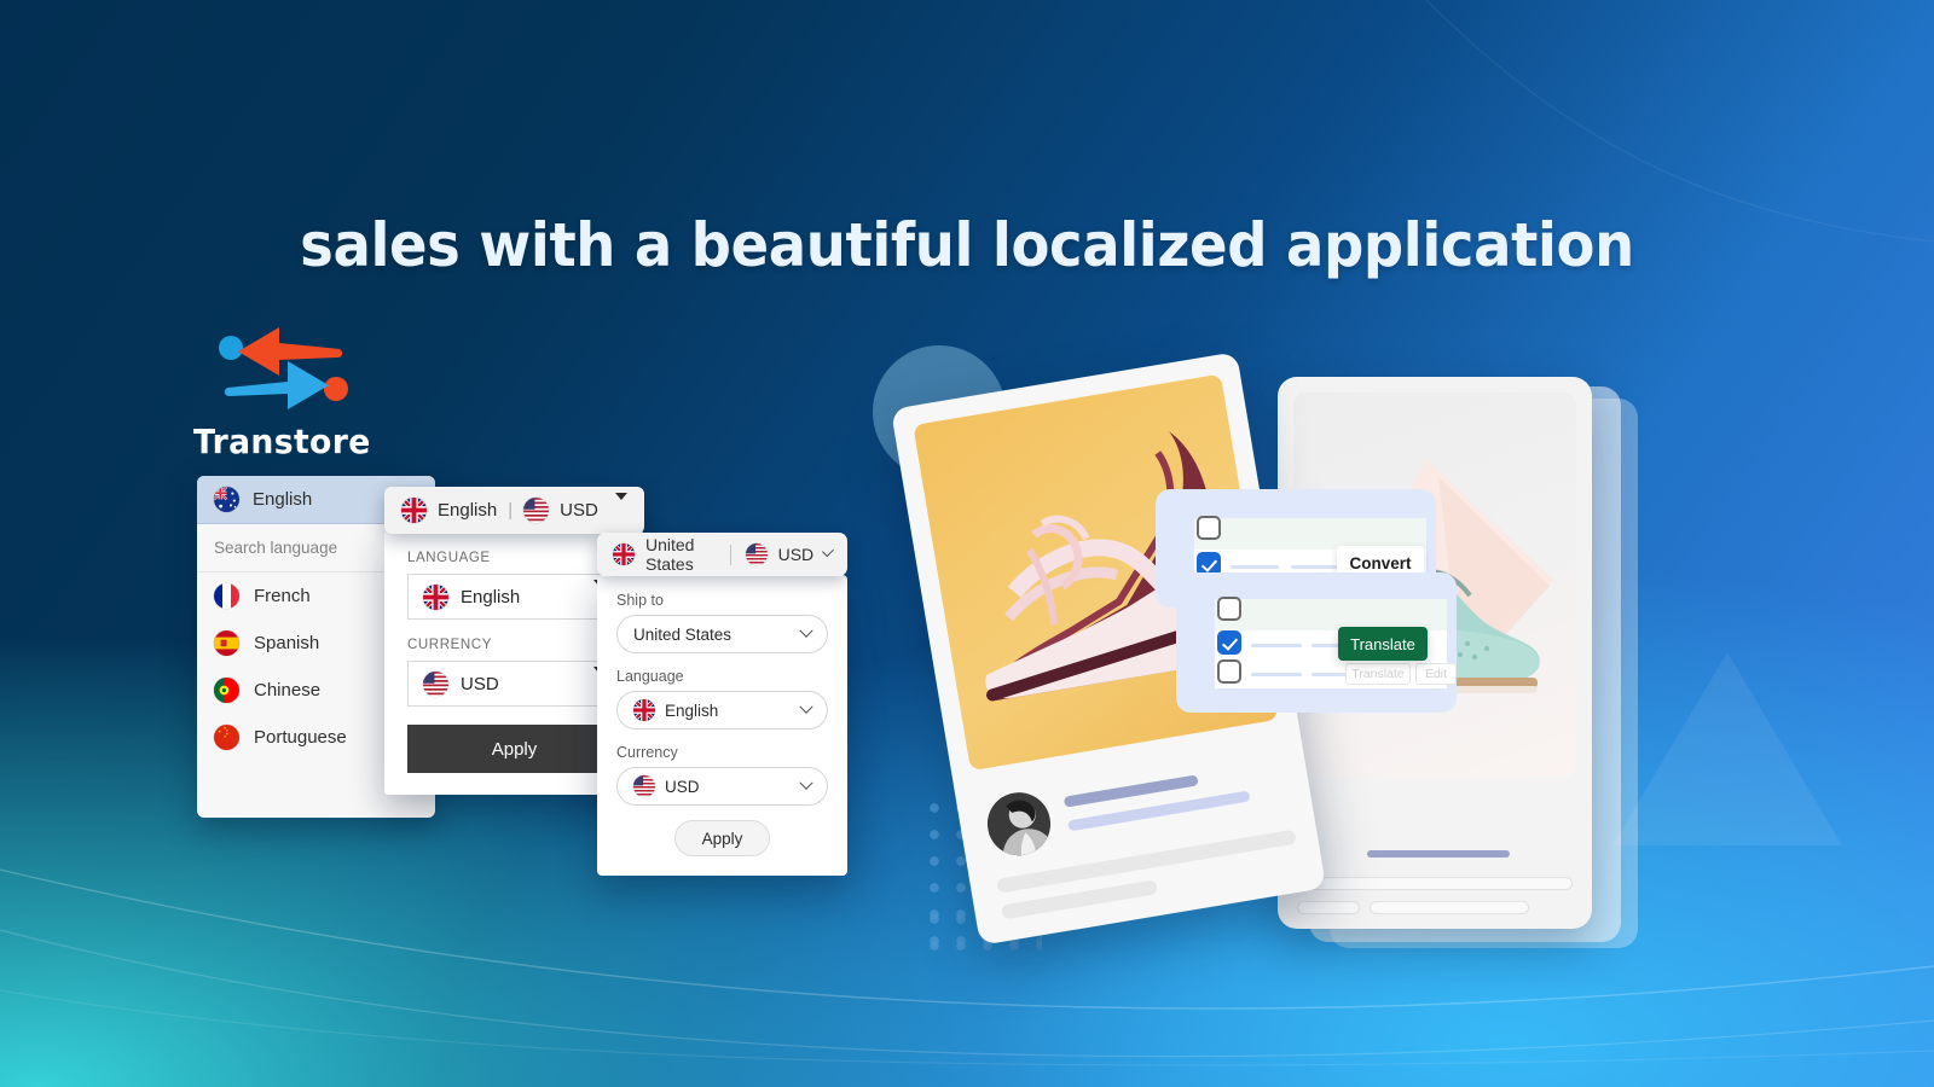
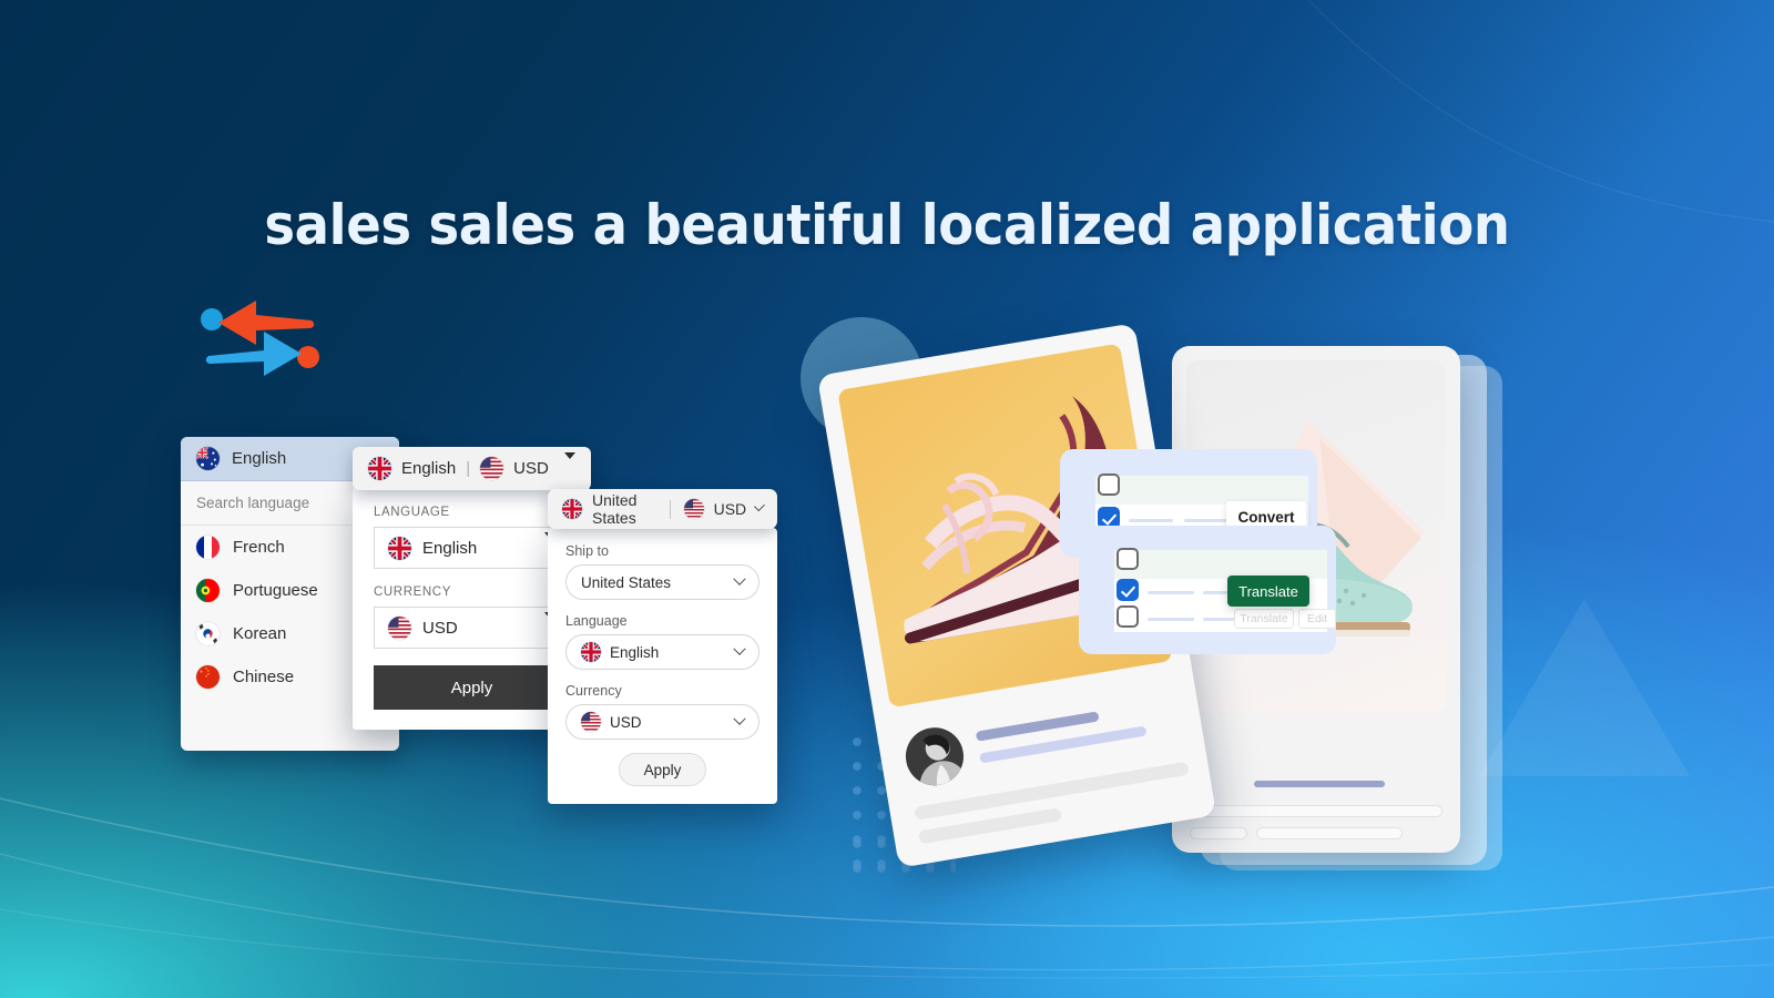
- sales with a beautiful localized application
+ sales sales a beautiful localized application
- Transtore
  English
  Search language
  French
- Spanish
- Chinese
+ Portuguese
+ Korean
- Portuguese
+ Chinese
  English
  |
  USD
  LANGUAGE
  English
  CURRENCY
  USD
  Apply
  United States
  USD
  Ship to
  United States
  Language
  English
  Currency
  USD
  Apply
  Convert
  Translate
  Edit
  Translate
